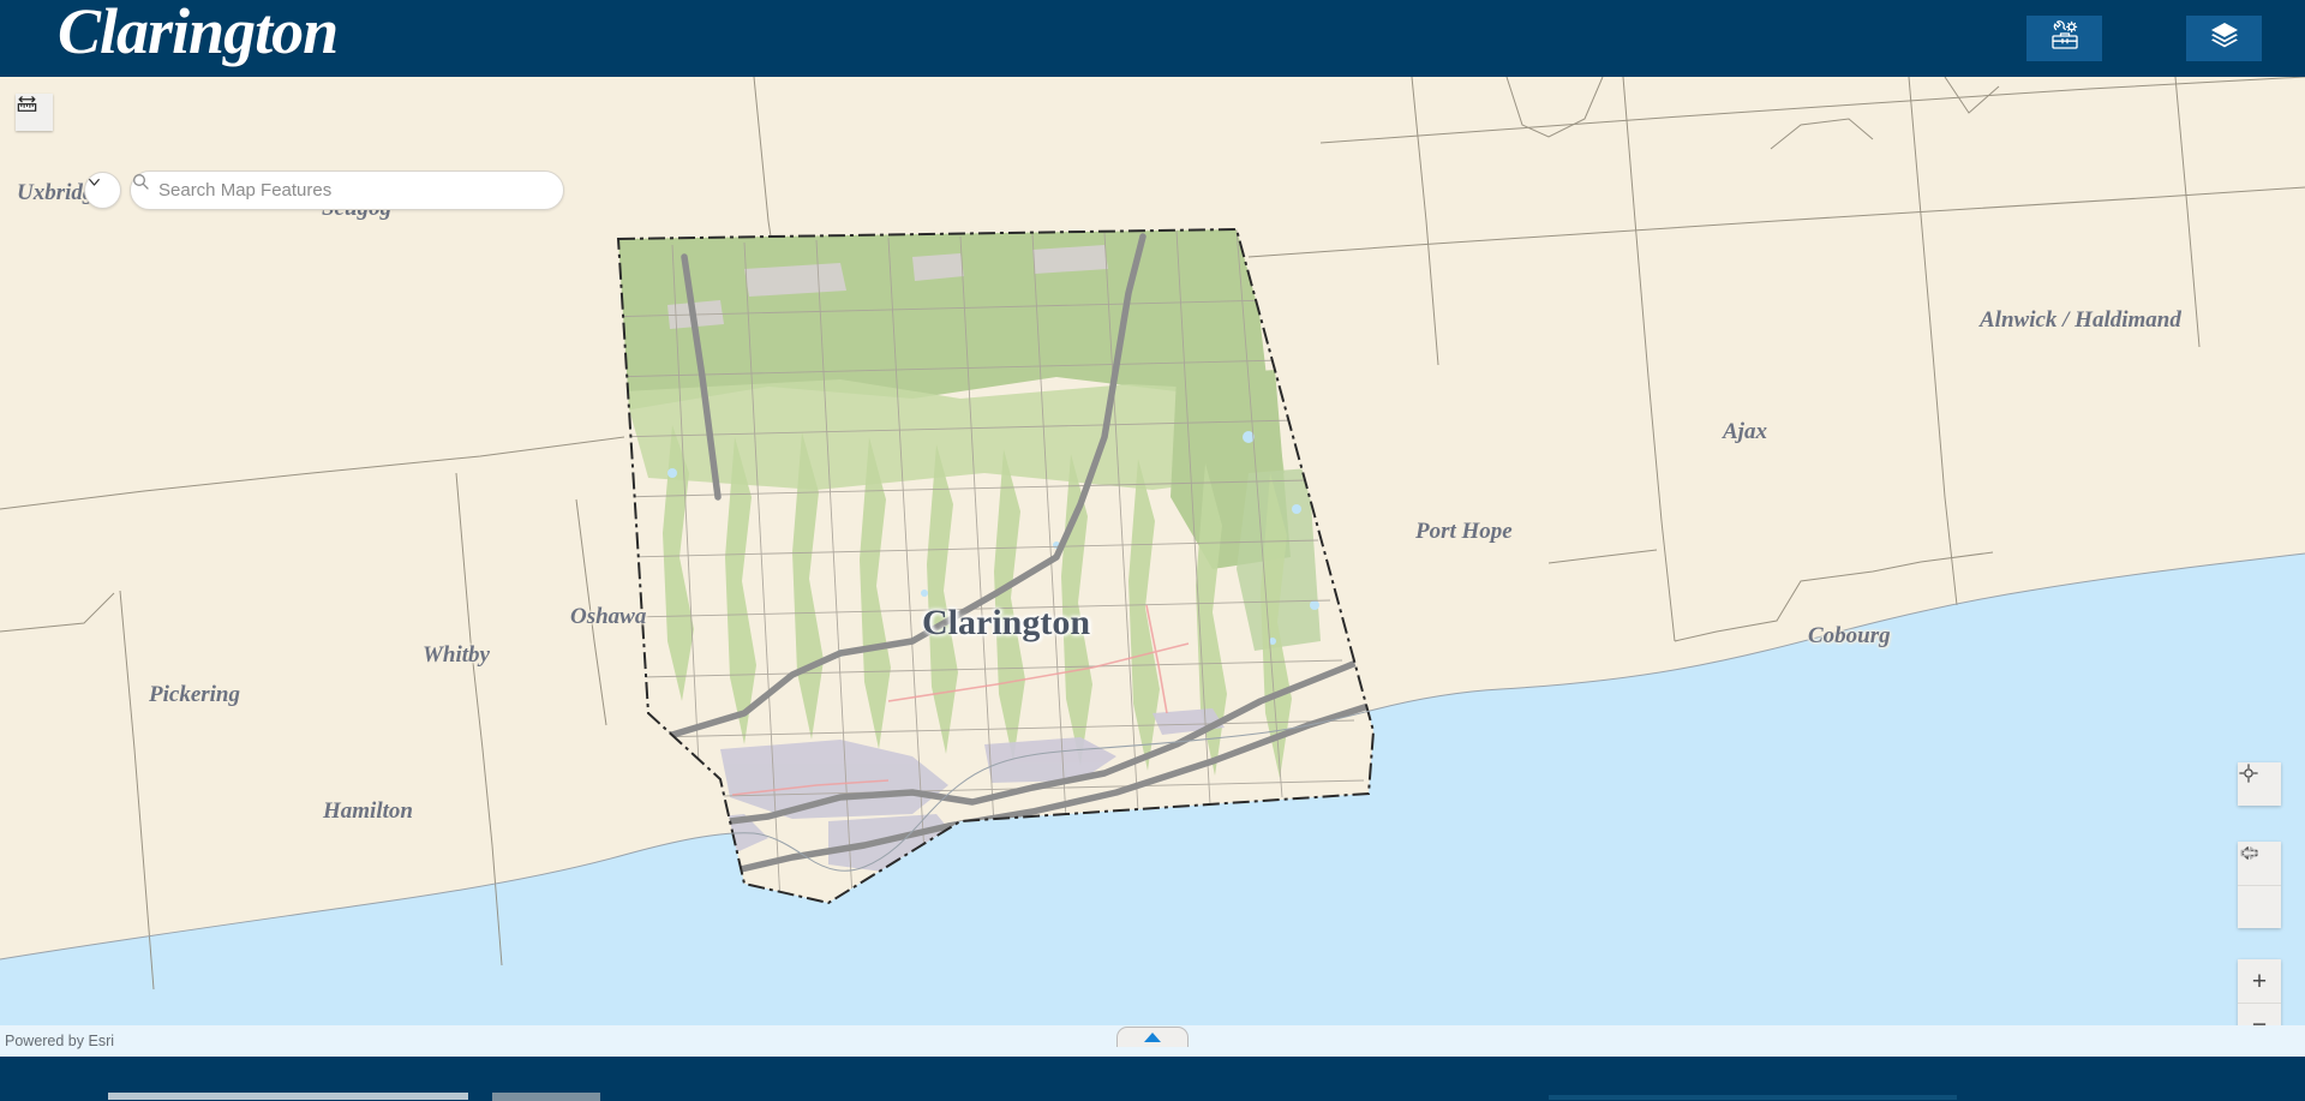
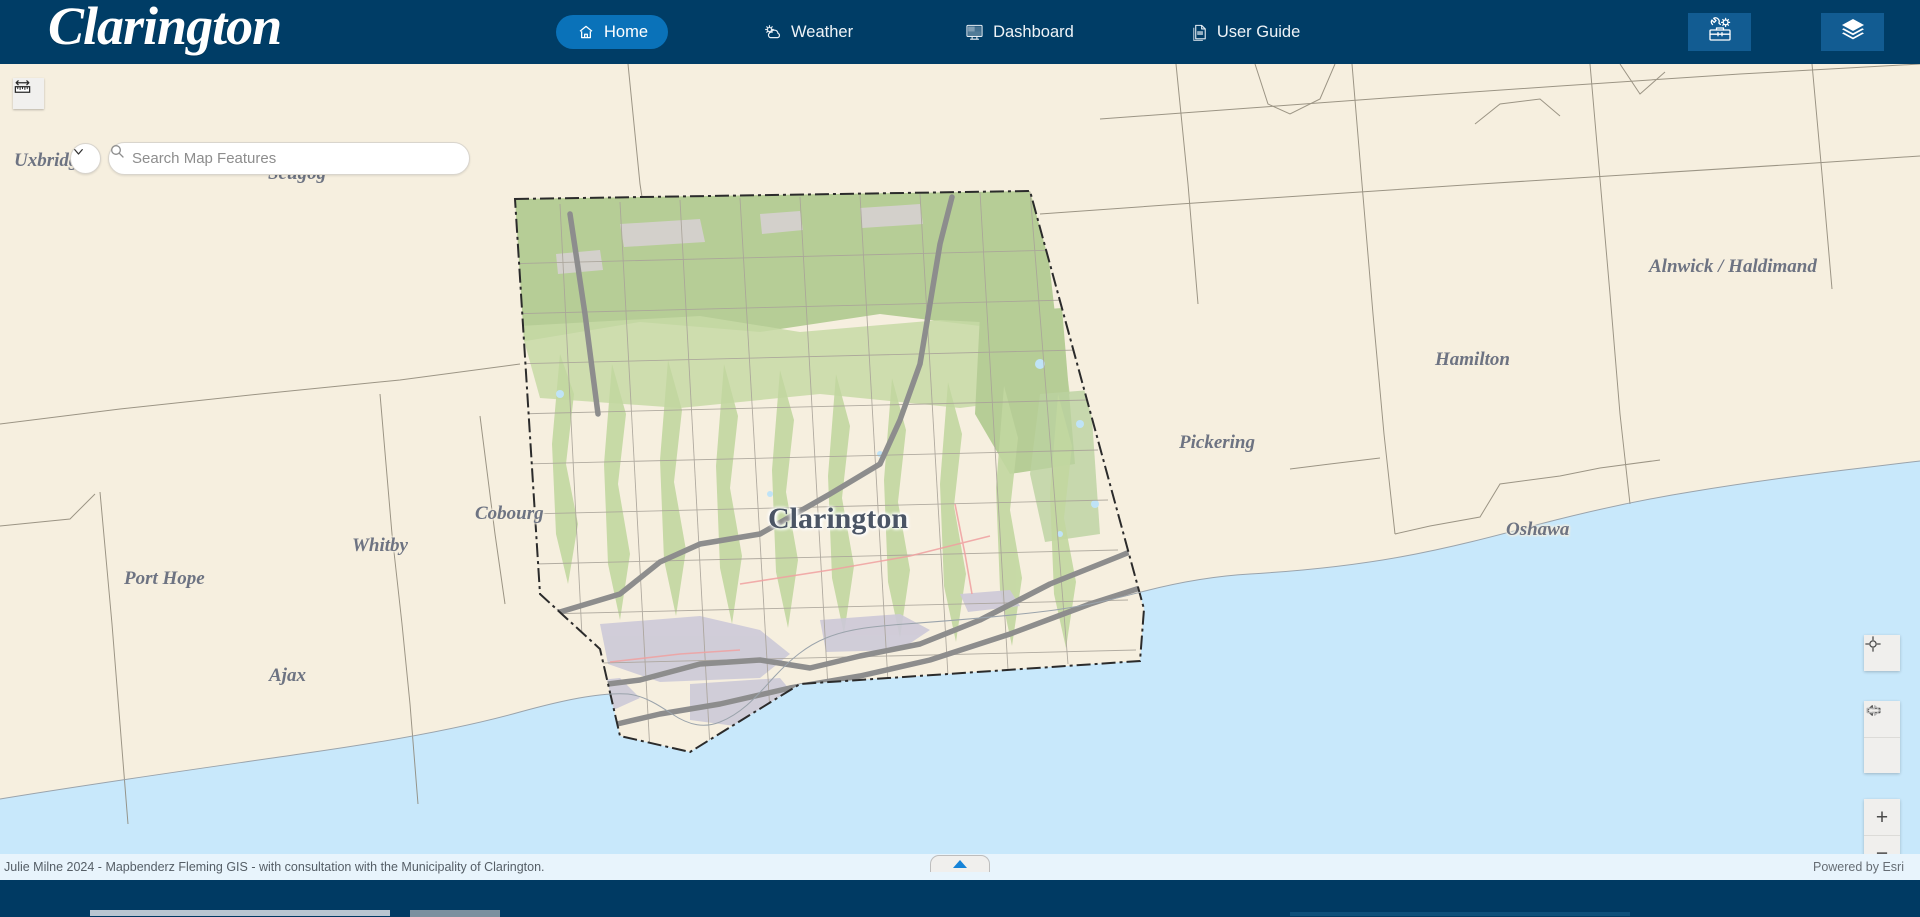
  Uxbrid
- Pickering
+ Port Hope
  Whitby
- Hamilton
+ Ajax
- Oshawa
+ Cobourg
- Port Hope
+ Pickering
- Ajax
+ Hamilton
- Cobourg
+ Oshawa
  Alnwick / Haldimand
  Clarington
  Search Map Features
  +
  Clarington
+ Home
+ Weather
+ Dashboard
+ User Guide
+ Julie Milne 2024 - Mapbenderz Fleming GIS - with consultation with the Municipality of Clarington.
  Powered by Esri
